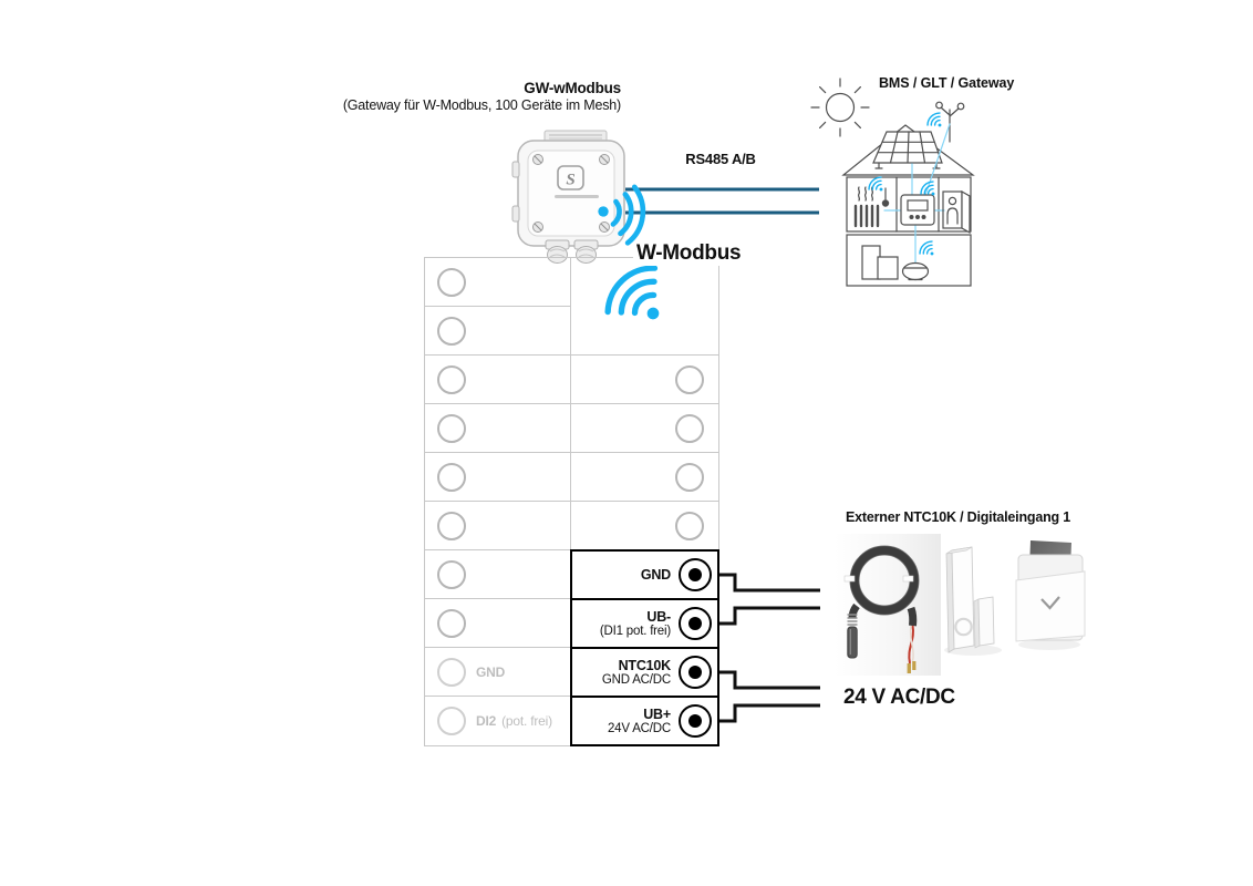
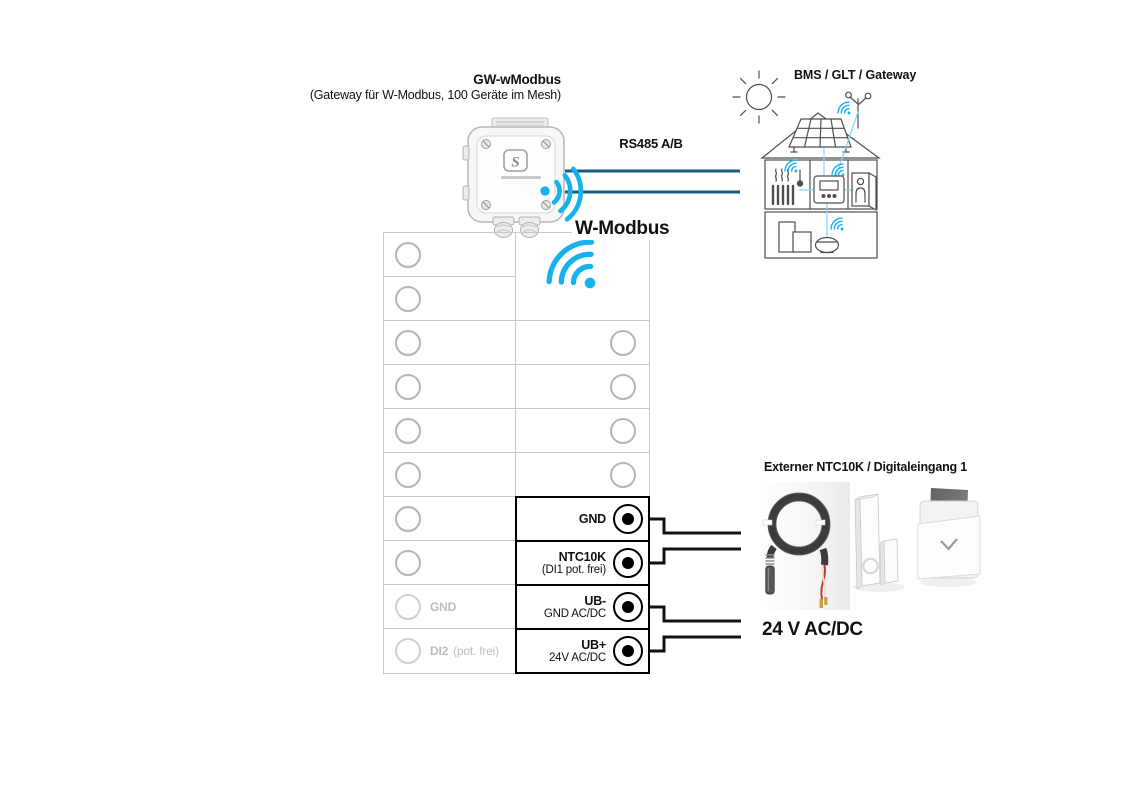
  S
  GND
  DI2
  (pot. frei)
  GND
- UB-
+ NTC10K
  (DI1 pot. frei)
- NTC10K
+ UB-
  GND AC/DC
  UB+
  24V AC/DC
  GW-wModbus
  (Gateway für W-Modbus, 100 Geräte im Mesh)
  RS485 A/B
  BMS / GLT / Gateway
  W-Modbus
  Externer NTC10K / Digitaleingang 1
  24 V AC/DC
